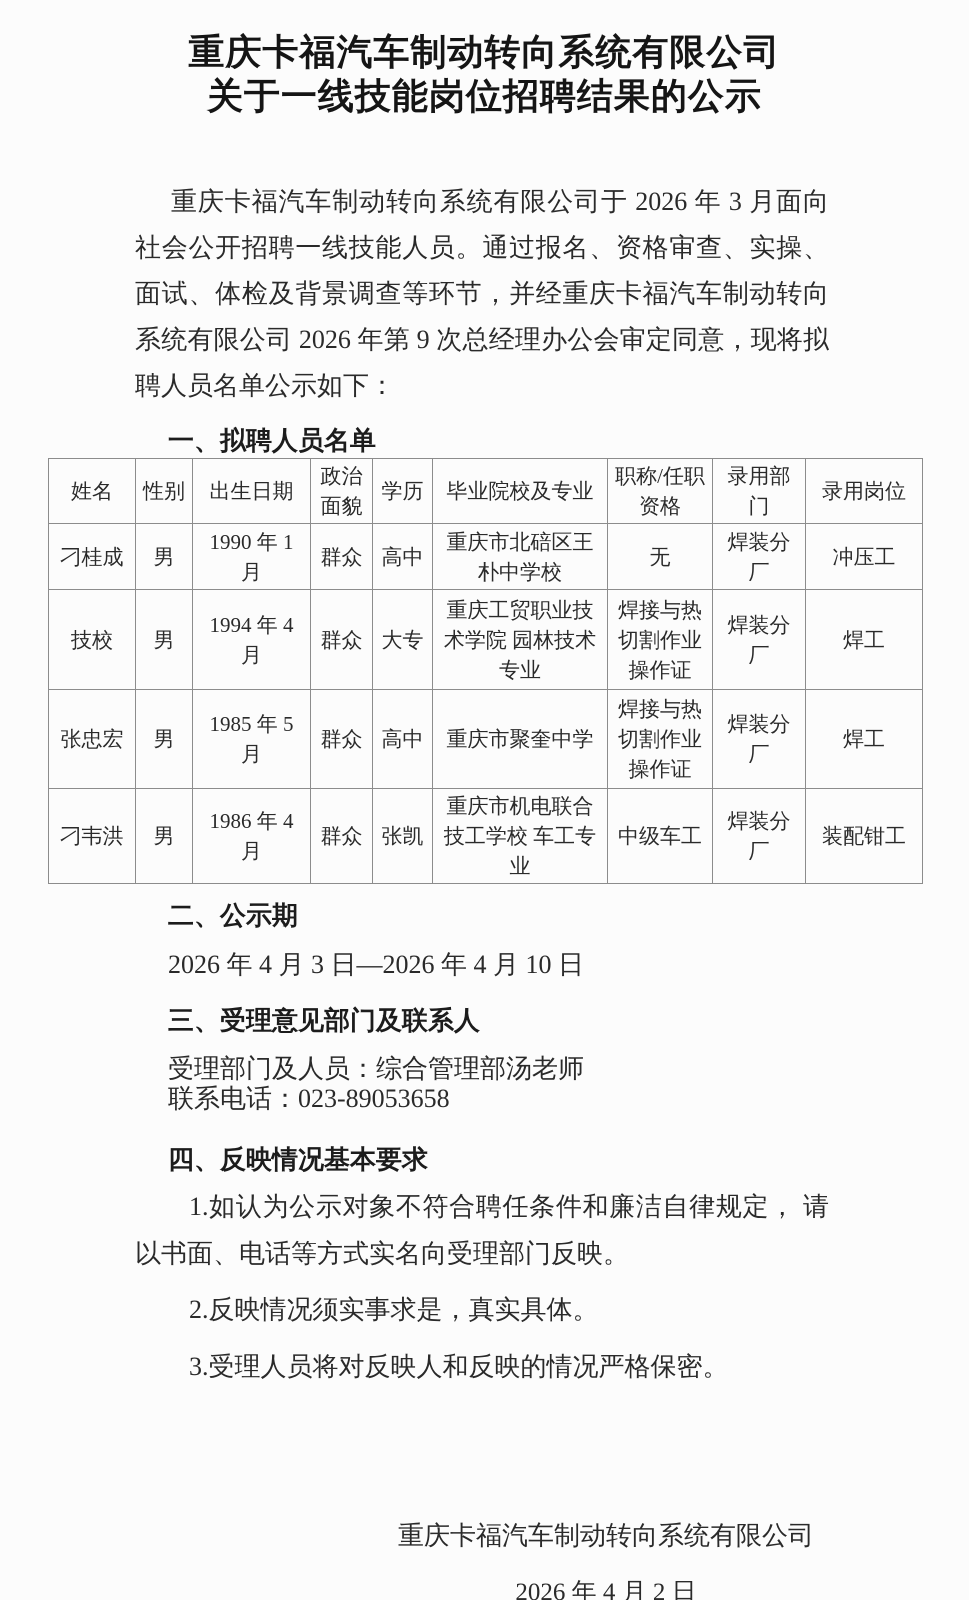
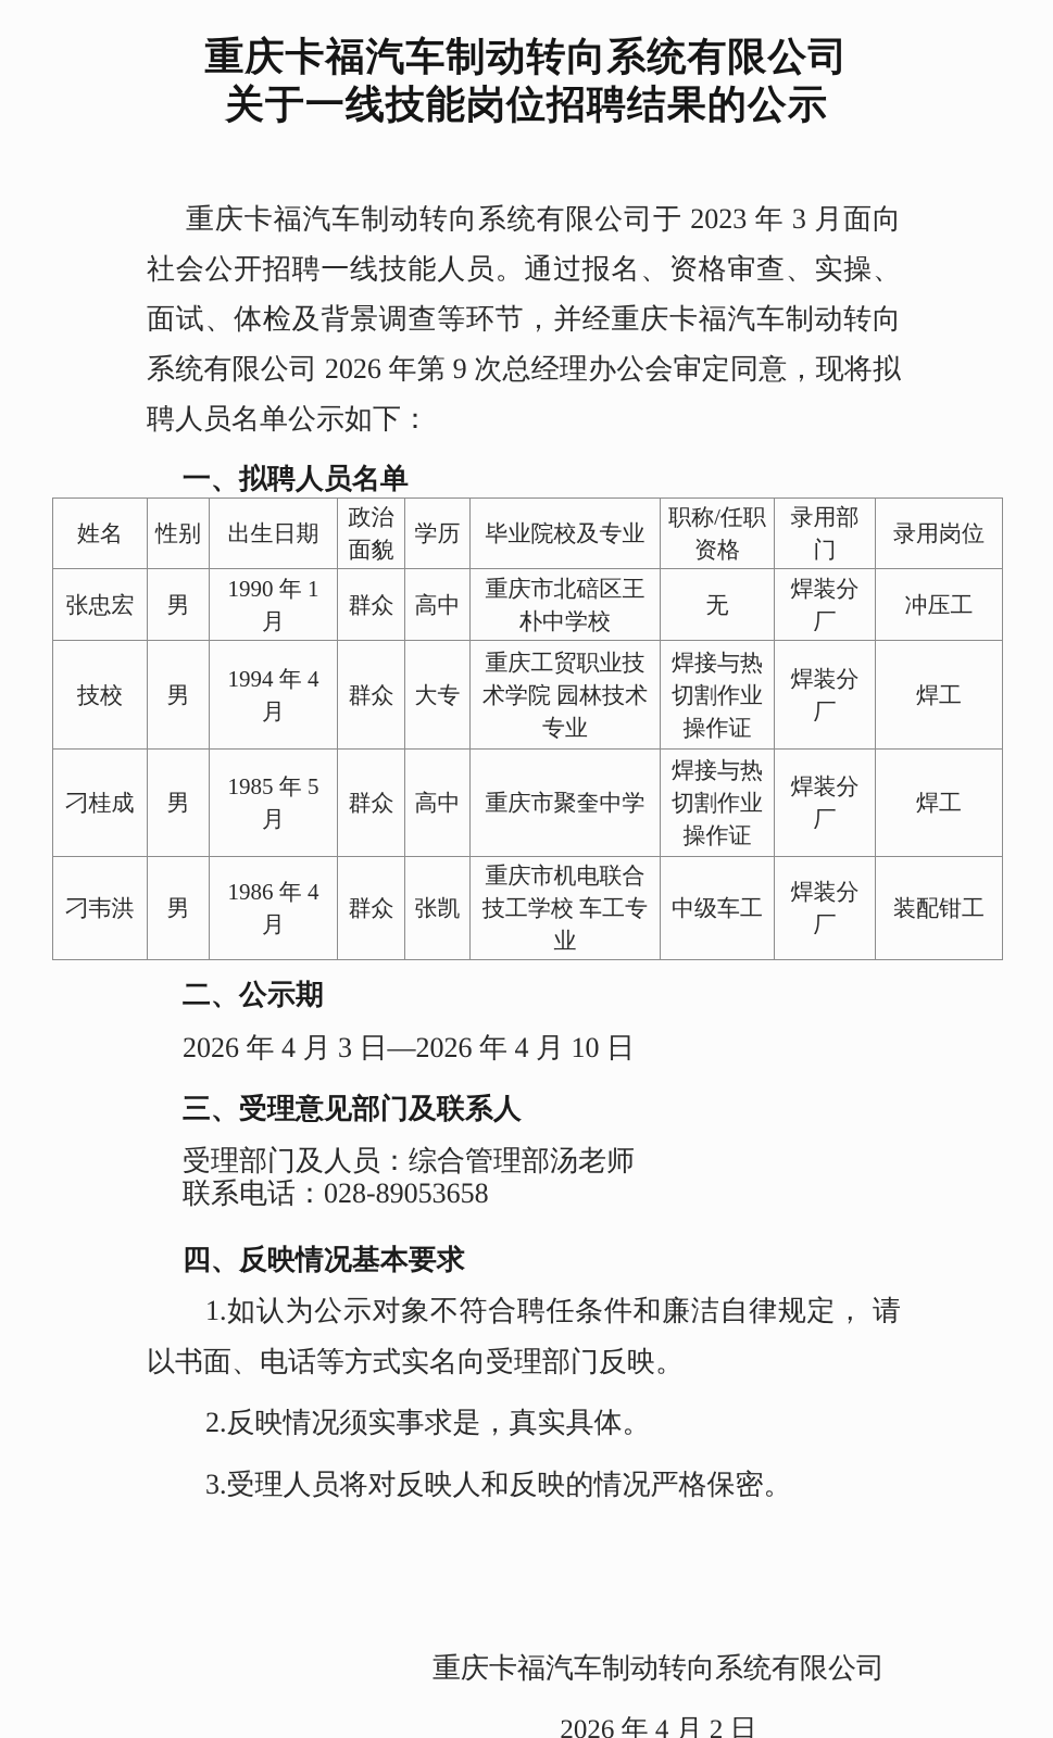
  重庆卡福汽车制动转向系统有限公司
  关于一线技能岗位招聘结果的公示
- 重庆卡福汽车制动转向系统有限公司于 2026 年 3 月面向社会公开招聘一线技能人员。通过报名、资格审查、实操、面试、体检及背景调查等环节，并经重庆卡福汽车制动转向系统有限公司 2026 年第 9 次总经理办公会审定同意，现将拟聘人员名单公示如下：
+ 重庆卡福汽车制动转向系统有限公司于 2023 年 3 月面向社会公开招聘一线技能人员。通过报名、资格审查、实操、面试、体检及背景调查等环节，并经重庆卡福汽车制动转向系统有限公司 2026 年第 9 次总经理办公会审定同意，现将拟聘人员名单公示如下：
  一、拟聘人员名单
  姓名	性别	出生日期	政治面貌	学历	毕业院校及专业	职称/任职资格	录用部门	录用岗位
- 刁桂成	男	1990 年 1 月	群众	高中	重庆市北碚区王朴中学校	无	焊装分厂	冲压工
+ 张忠宏	男	1990 年 1 月	群众	高中	重庆市北碚区王朴中学校	无	焊装分厂	冲压工
  技校	男	1994 年 4 月	群众	大专	重庆工贸职业技术学院 园林技术专业	焊接与热切割作业操作证	焊装分厂	焊工
- 张忠宏	男	1985 年 5 月	群众	高中	重庆市聚奎中学	焊接与热切割作业操作证	焊装分厂	焊工
+ 刁桂成	男	1985 年 5 月	群众	高中	重庆市聚奎中学	焊接与热切割作业操作证	焊装分厂	焊工
  刁韦洪	男	1986 年 4 月	群众	张凯	重庆市机电联合技工学校 车工专业	中级车工	焊装分厂	装配钳工
  二、公示期
  2026 年 4 月 3 日—2026 年 4 月 10 日
  三、受理意见部门及联系人
  受理部门及人员：综合管理部汤老师
- 联系电话：023-89053658
+ 联系电话：028-89053658
  四、反映情况基本要求
  1.如认为公示对象不符合聘任条件和廉洁自律规定， 请以书面、电话等方式实名向受理部门反映。
  2.反映情况须实事求是，真实具体。
  3.受理人员将对反映人和反映的情况严格保密。
  重庆卡福汽车制动转向系统有限公司
  2026 年 4 月 2 日
